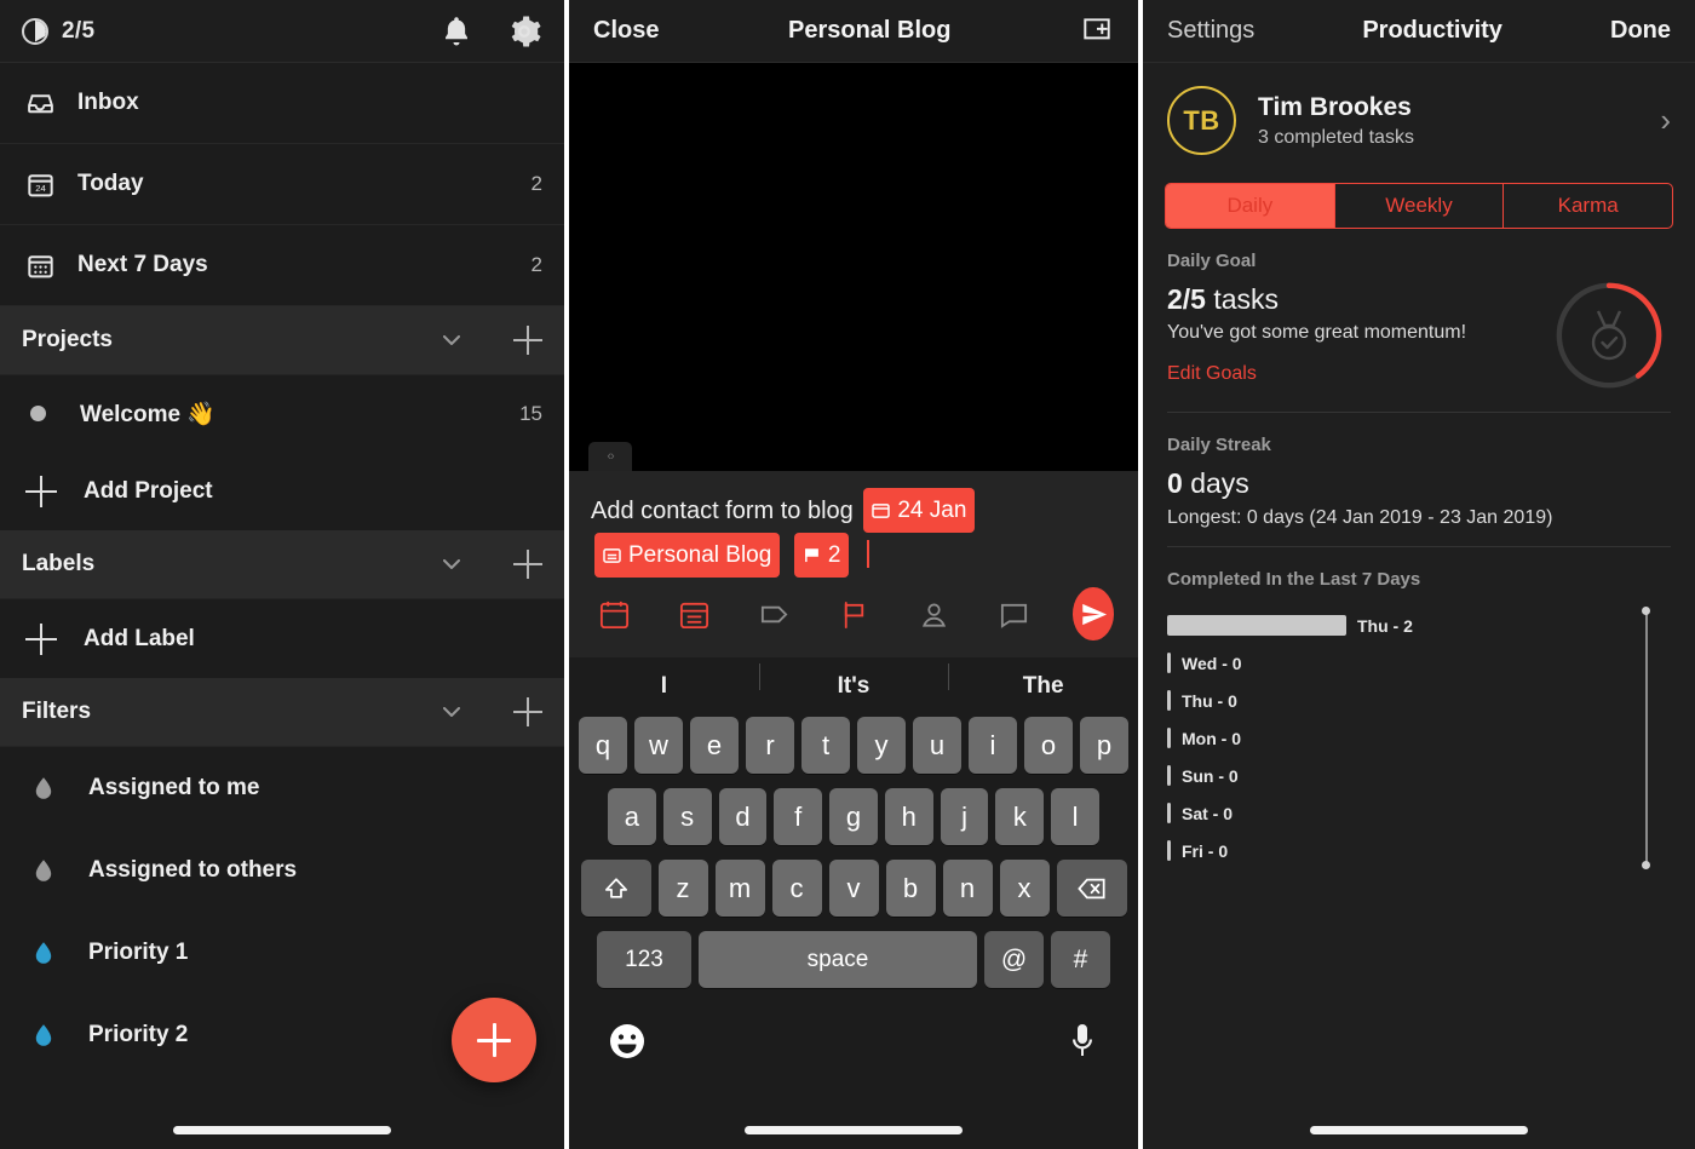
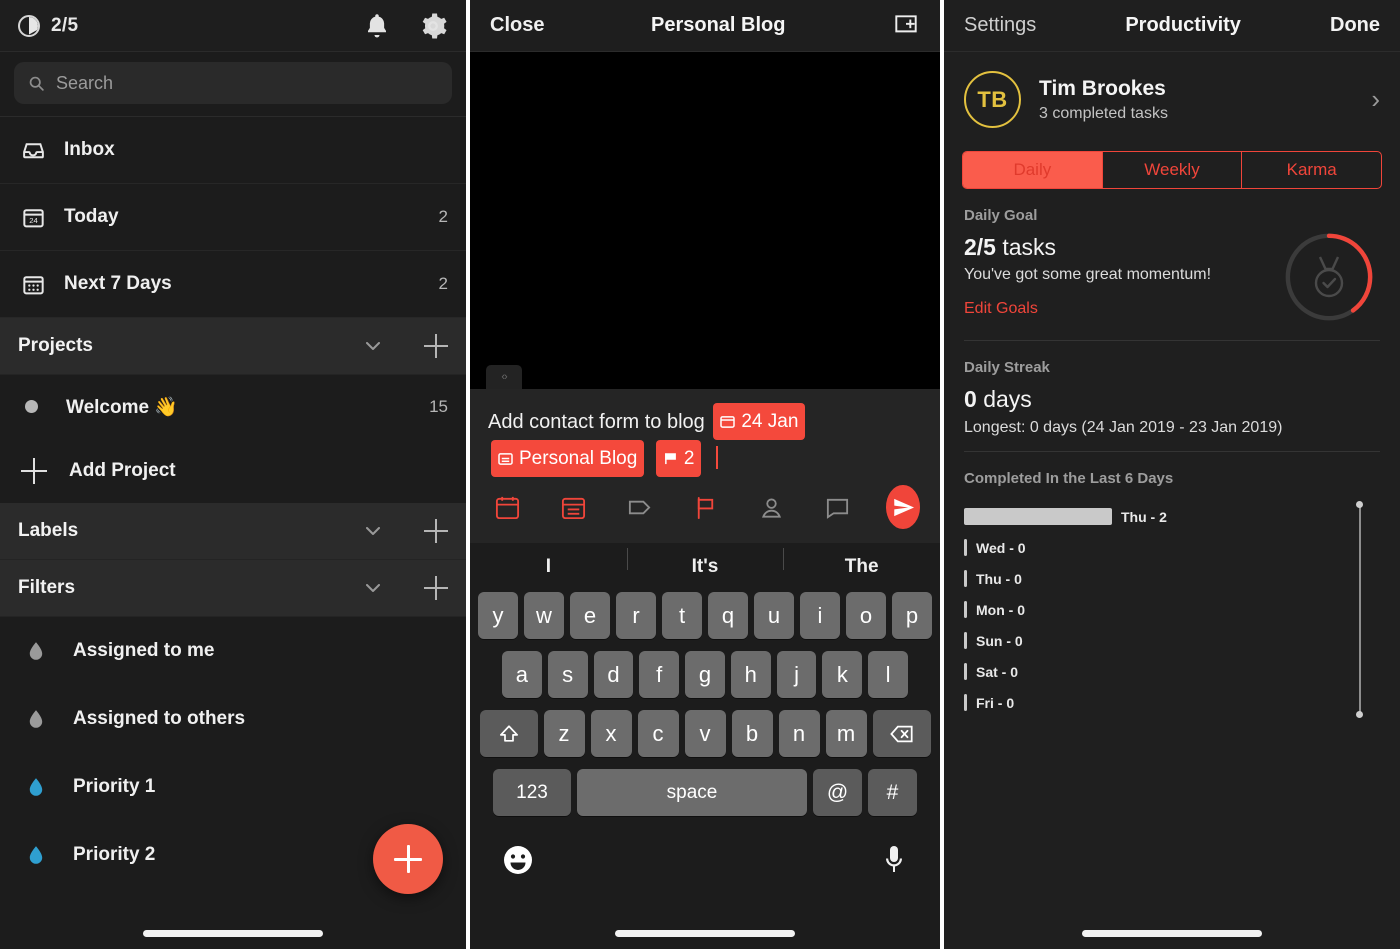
  2/5
+ Search
  Inbox
  24
  Today
  2
  Next 7 Days
  2
  Projects
  Welcome 👋
  15
  Add Project
  Labels
- Add Label
  Filters
  Assigned to me
  Assigned to others
  Priority 1
  Priority 2
  Close
  Personal Blog
  ‹›
  Add contact form to blog
  24 Jan
  Personal Blog
  2
  I
  It's
  The
- q
+ y
  w
  e
  r
  t
- y
+ q
  u
  i
  o
  p
  a
  s
  d
  f
  g
  h
  j
  k
  l
  z
- m
+ x
  c
  v
  b
  n
- x
+ m
  123
  space
  @
  #
  Settings
  Productivity
  Done
  TB
  Tim Brookes
  3 completed tasks
  ›
  Daily
  Weekly
  Karma
  Daily Goal
  2/5 tasks
  You've got some great momentum!
  Edit Goals
  Daily Streak
  0 days
  Longest: 0 days (24 Jan 2019 - 23 Jan 2019)
- Completed In the Last 7 Days
+ Completed In the Last 6 Days
  Thu - 2
  Wed - 0
  Thu - 0
  Mon - 0
  Sun - 0
  Sat - 0
  Fri - 0
